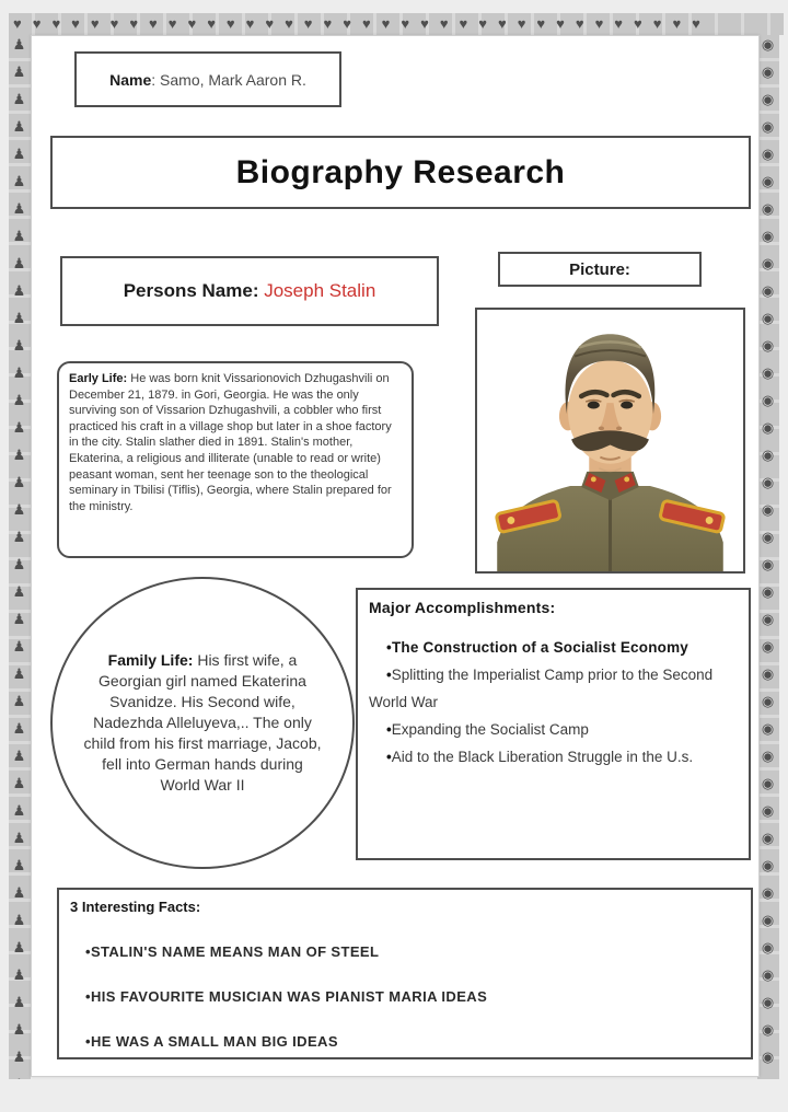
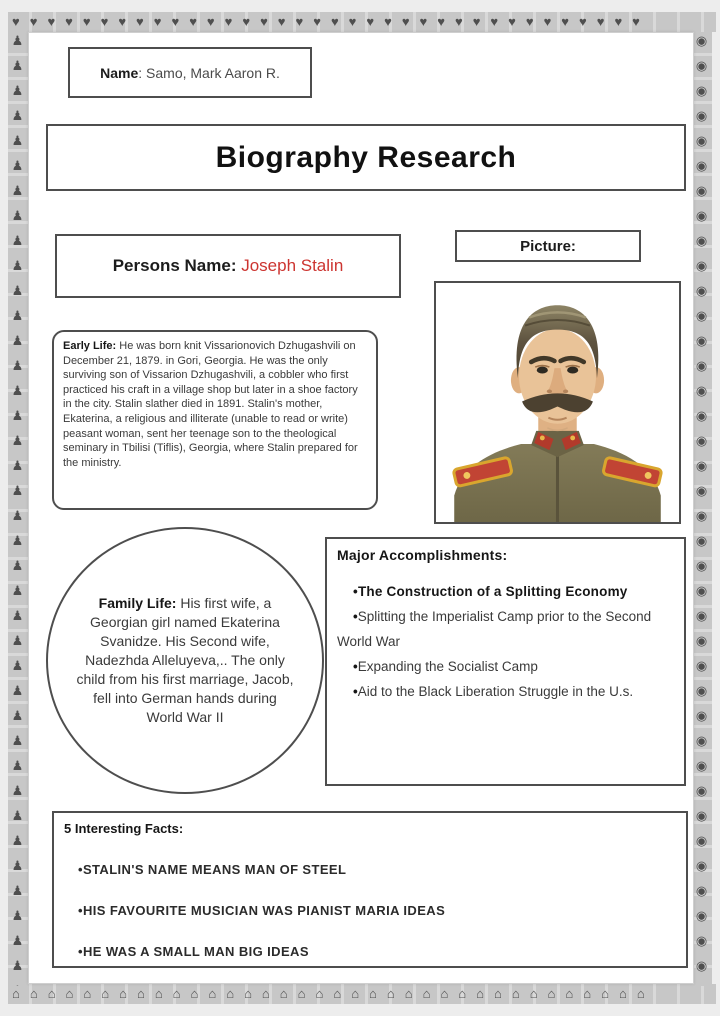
  ♥♥♥♥♥♥♥♥♥♥♥♥♥♥♥♥♥♥♥♥♥♥♥♥♥♥♥♥♥♥♥♥♥♥♥♥
+ ⌂⌂⌂⌂⌂⌂⌂⌂⌂⌂⌂⌂⌂⌂⌂⌂⌂⌂⌂⌂⌂⌂⌂⌂⌂⌂⌂⌂⌂⌂⌂⌂⌂⌂⌂⌂
  Name: Samo, Mark Aaron R.
  Biography Research
  Persons Name:
  Joseph Stalin
  Picture:
  Early Life: He was born knit Vissarionovich Dzhugashvili on December 21, 1879. in Gori, Georgia. He was the only surviving son of Vissarion Dzhugashvili, a cobbler who first practiced his craft in a village shop but later in a shoe factory in the city. Stalin slather died in 1891. Stalin's mother, Ekaterina, a religious and illiterate (unable to read or write) peasant woman, sent her teenage son to the theological seminary in Tbilisi (Tiflis), Georgia, where Stalin prepared for the ministry.
  Family Life: His first wife, a Georgian girl named Ekaterina Svanidze. His Second wife, Nadezhda Alleluyeva,.. The only child from his first marriage, Jacob, fell into German hands during World War II
  Major Accomplishments:
- The Construction of a Socialist Economy
+ The Construction of a Splitting Economy
  Splitting the Imperialist Camp prior to the Second World War
  Expanding the Socialist Camp
  Aid to the Black Liberation Struggle in the U.s.
- 3 Interesting Facts:
+ 5 Interesting Facts:
  STALIN'S NAME MEANS MAN OF STEEL
  HIS FAVOURITE MUSICIAN WAS PIANIST MARIA IDEAS
  HE WAS A SMALL MAN BIG IDEAS
